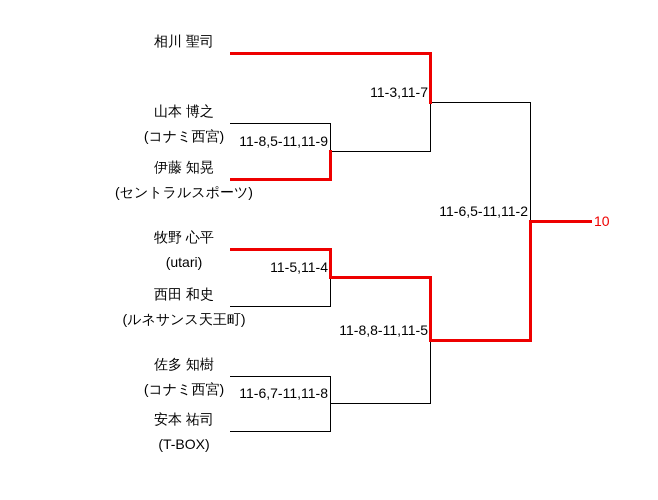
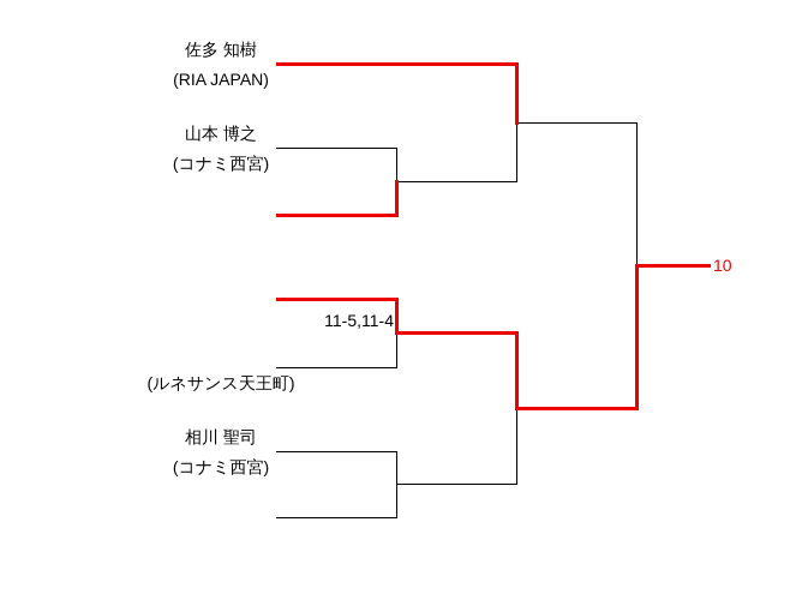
- 相川 聖司
+ 佐多 知樹
+ (RIA JAPAN)
  山本 博之
  (コナミ西宮)
- 伊藤 知晃
- (セントラルスポーツ)
- 牧野 心平
- (utari)
- 西田 和史
  (ルネサンス天王町)
- 佐多 知樹
+ 相川 聖司
  (コナミ西宮)
- 安本 祐司
- (T-BOX)
- 11-8,5-11,11-9
- 11-3,11-7
  11-5,11-4
- 11-8,8-11,11-5
- 11-6,7-11,11-8
- 11-6,5-11,11-2
  10
